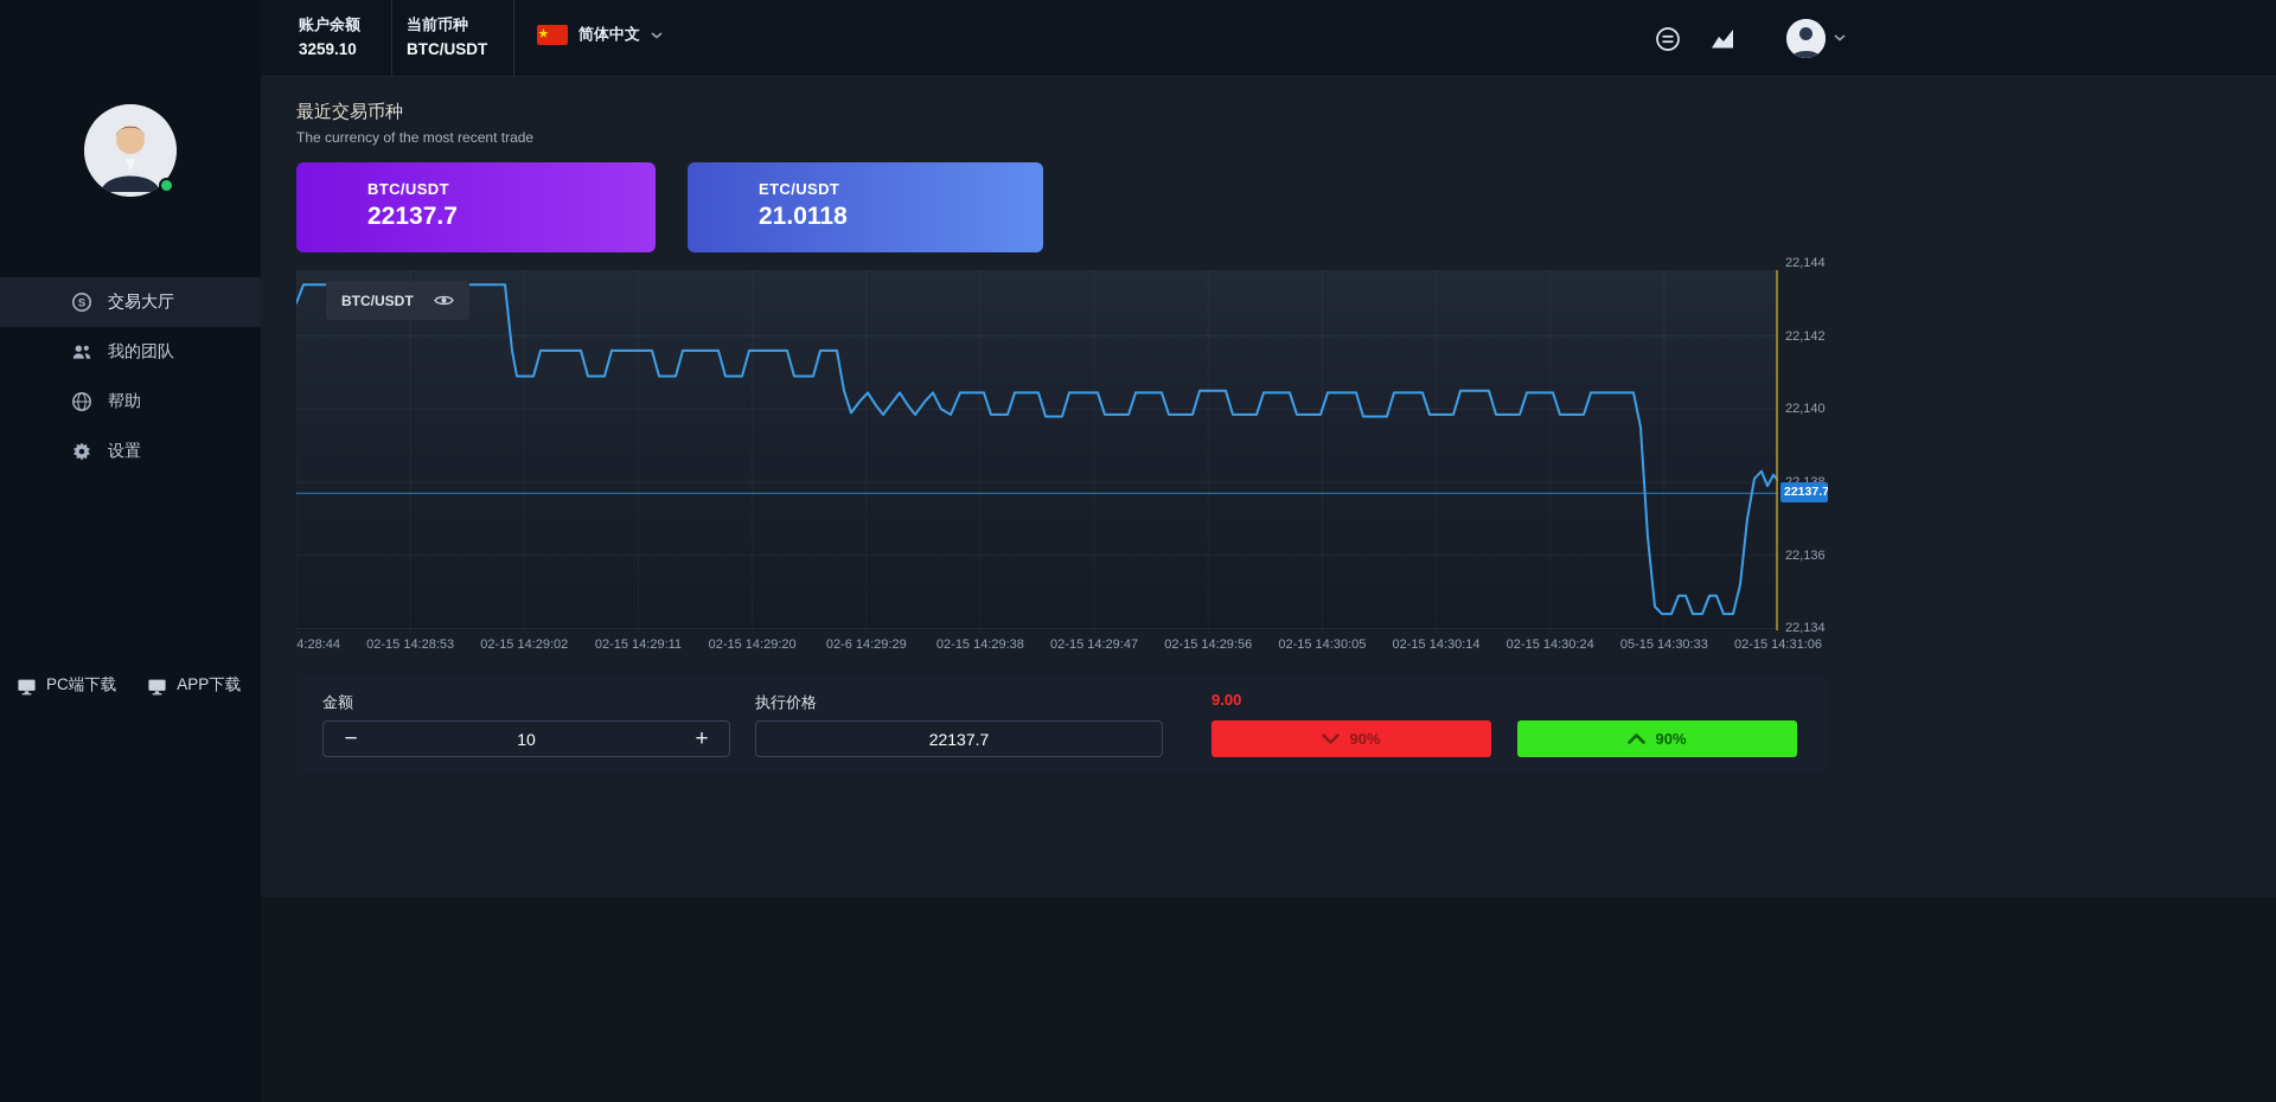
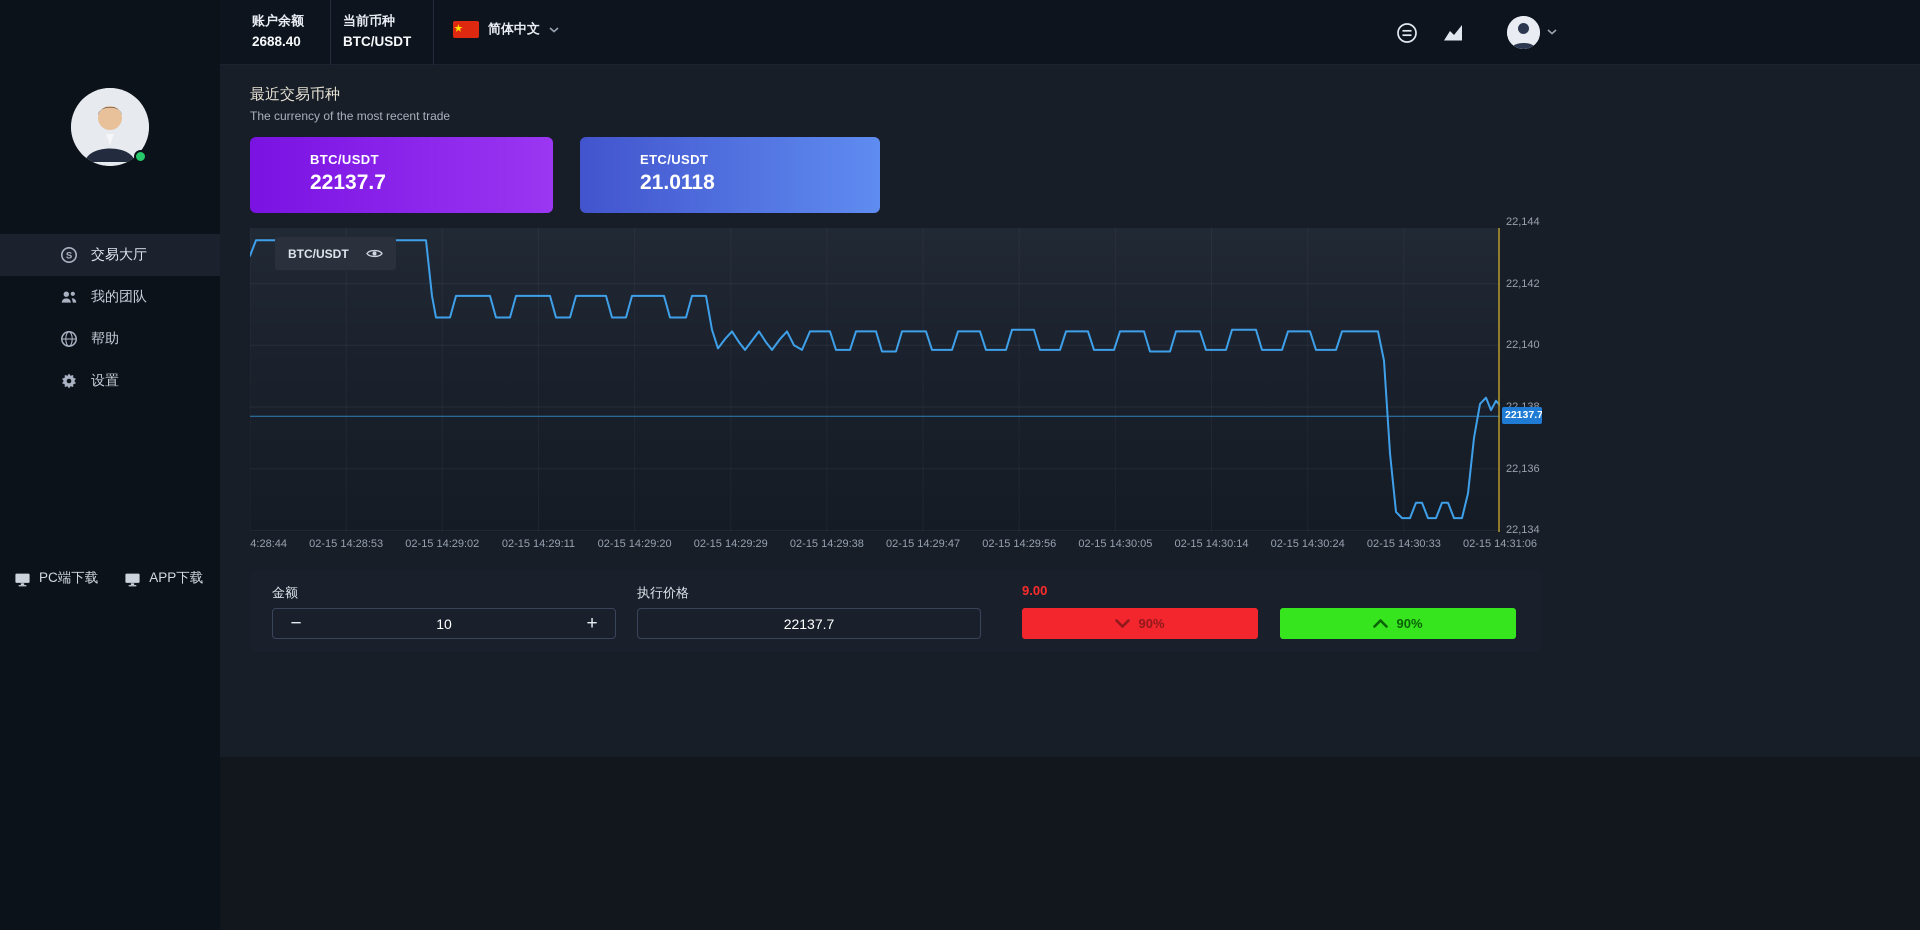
  S
  交易大厅
  我的团队
  帮助
  设置
  PC端下载
  APP下载
  账户余额
- 3259.10
+ 2688.40
  当前币种
  BTC/USDT
  简体中文
  最近交易币种
  The currency of the most recent trade
  BTC/USDT
  22137.7
  ETC/USDT
  21.0118
  BTC/USDT
  22,144
  22,142
  22,140
  22,136
  22,134
  22137.7
  02-15 14:28:53
  02-15 14:29:02
  02-15 14:29:11
  02-15 14:29:20
- 02-6 14:29:29
+ 02-15 14:29:29
  02-15 14:29:38
  02-15 14:29:47
  02-15 14:29:56
  02-15 14:30:05
  02-15 14:30:14
  02-15 14:30:24
- 05-15 14:30:33
+ 02-15 14:30:33
  02-15 14:31:06
  金额
  −
  10
  +
  执行价格
  22137.7
  9.00
  90%
  90%
